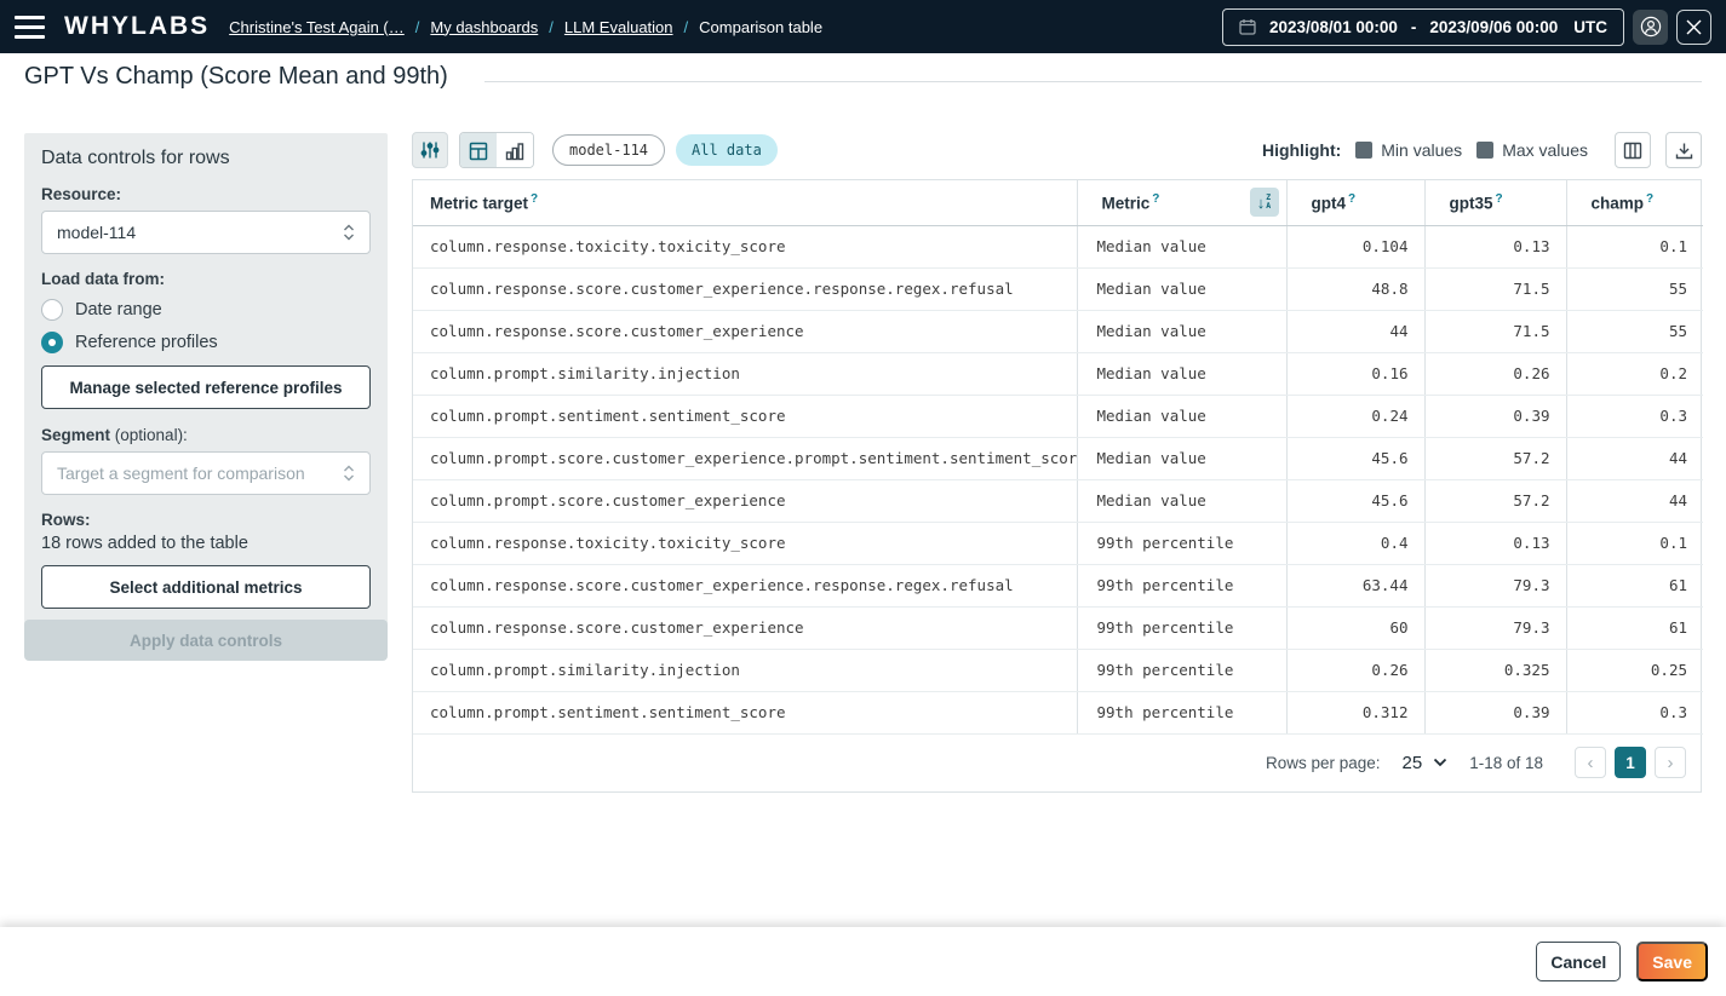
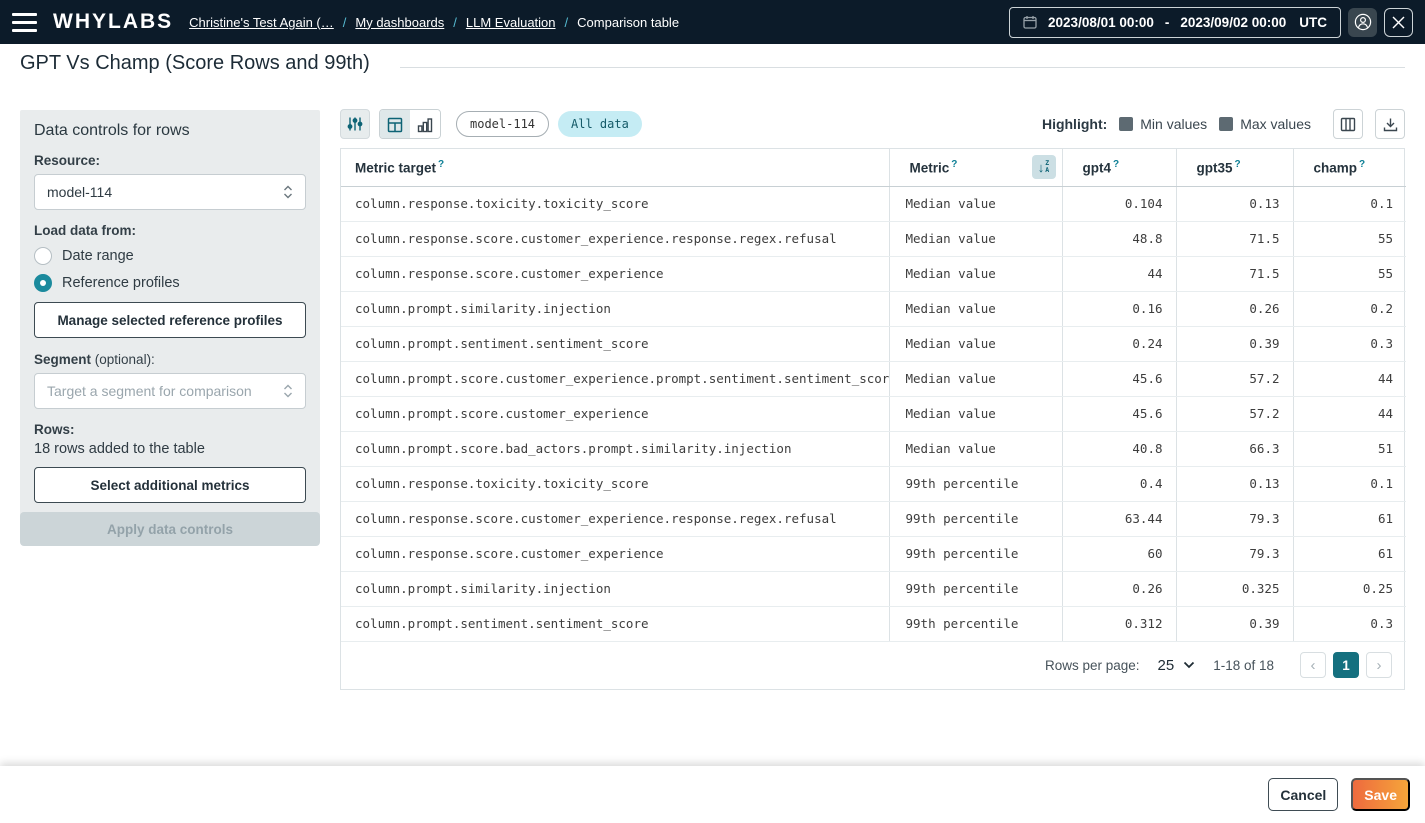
  WHYLABS
  Christine's Test Again (…
  /
  My dashboards
  /
  LLM Evaluation
  /
  Comparison table
  2023/08/01 00:00
  -
- 2023/09/06 00:00
+ 2023/09/02 00:00
  UTC
- GPT Vs Champ (Score Mean and 99th)
+ GPT Vs Champ (Score Rows and 99th)
  Data controls for rows
  Resource:
  model-114
  Load data from:
  Date range
  Reference profiles
  Manage selected reference profiles
  Segment (optional):
  Target a segment for comparison
  Rows:
  18 rows added to the table
  Select additional metrics
  Apply data controls
  model-114
  All data
  Highlight:
  Min values
  Max values
  Metric target ?	Metric ? ↓ Z A	gpt4 ?	gpt35 ?	champ ?
  column.response.toxicity.toxicity_score	Median value	0.104	0.13	0.1
  column.response.score.customer_experience.response.regex.refusal	Median value	48.8	71.5	55
  column.response.score.customer_experience	Median value	44	71.5	55
  column.prompt.similarity.injection	Median value	0.16	0.26	0.2
  column.prompt.sentiment.sentiment_score	Median value	0.24	0.39	0.3
  column.prompt.score.customer_experience.prompt.sentiment.sentiment_scor	Median value	45.6	57.2	44
  column.prompt.score.customer_experience	Median value	45.6	57.2	44
+ column.prompt.score.bad_actors.prompt.similarity.injection	Median value	40.8	66.3	51
  column.response.toxicity.toxicity_score	99th percentile	0.4	0.13	0.1
  column.response.score.customer_experience.response.regex.refusal	99th percentile	63.44	79.3	61
  column.response.score.customer_experience	99th percentile	60	79.3	61
  column.prompt.similarity.injection	99th percentile	0.26	0.325	0.25
  column.prompt.sentiment.sentiment_score	99th percentile	0.312	0.39	0.3
  Rows per page:
  25
  1-18 of 18
  ‹
  1
  ›
  Cancel
  Save
